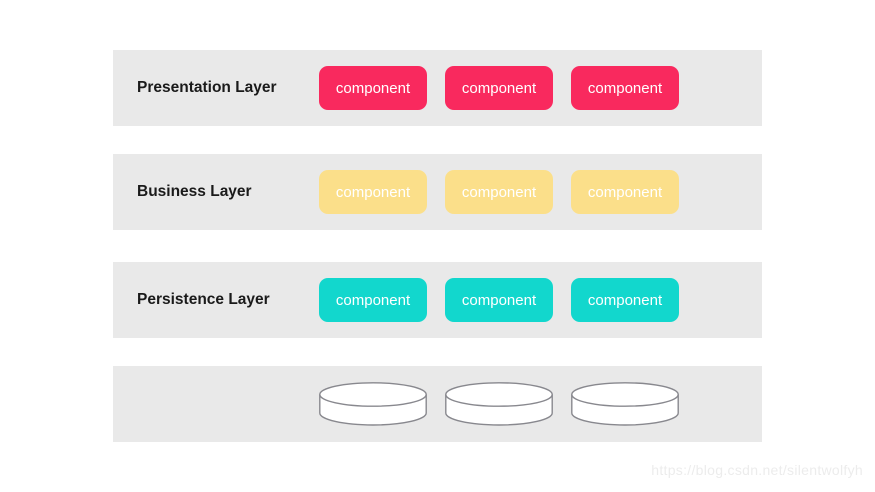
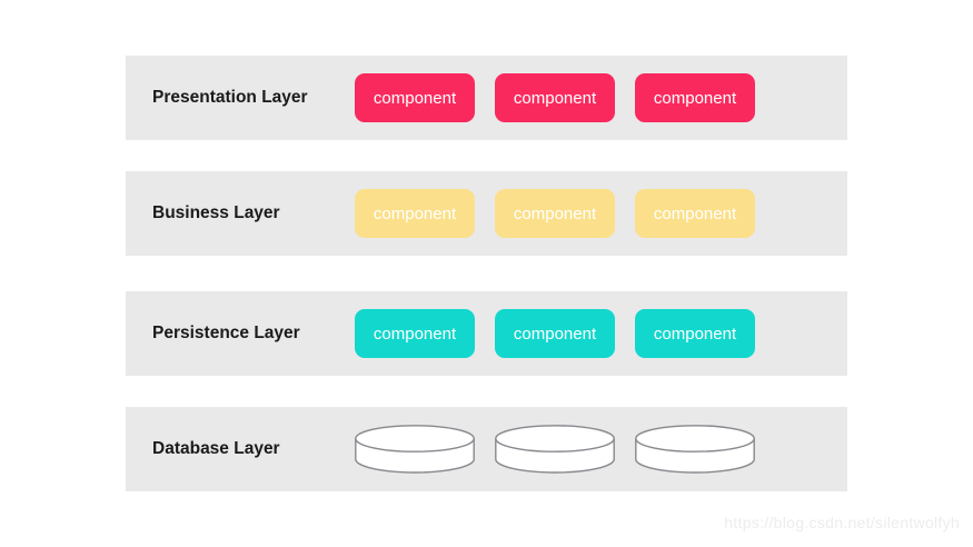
  Presentation Layer
  component
  component
  component
  Business Layer
  component
  component
  component
  Persistence Layer
  component
  component
  component
+ Database Layer
